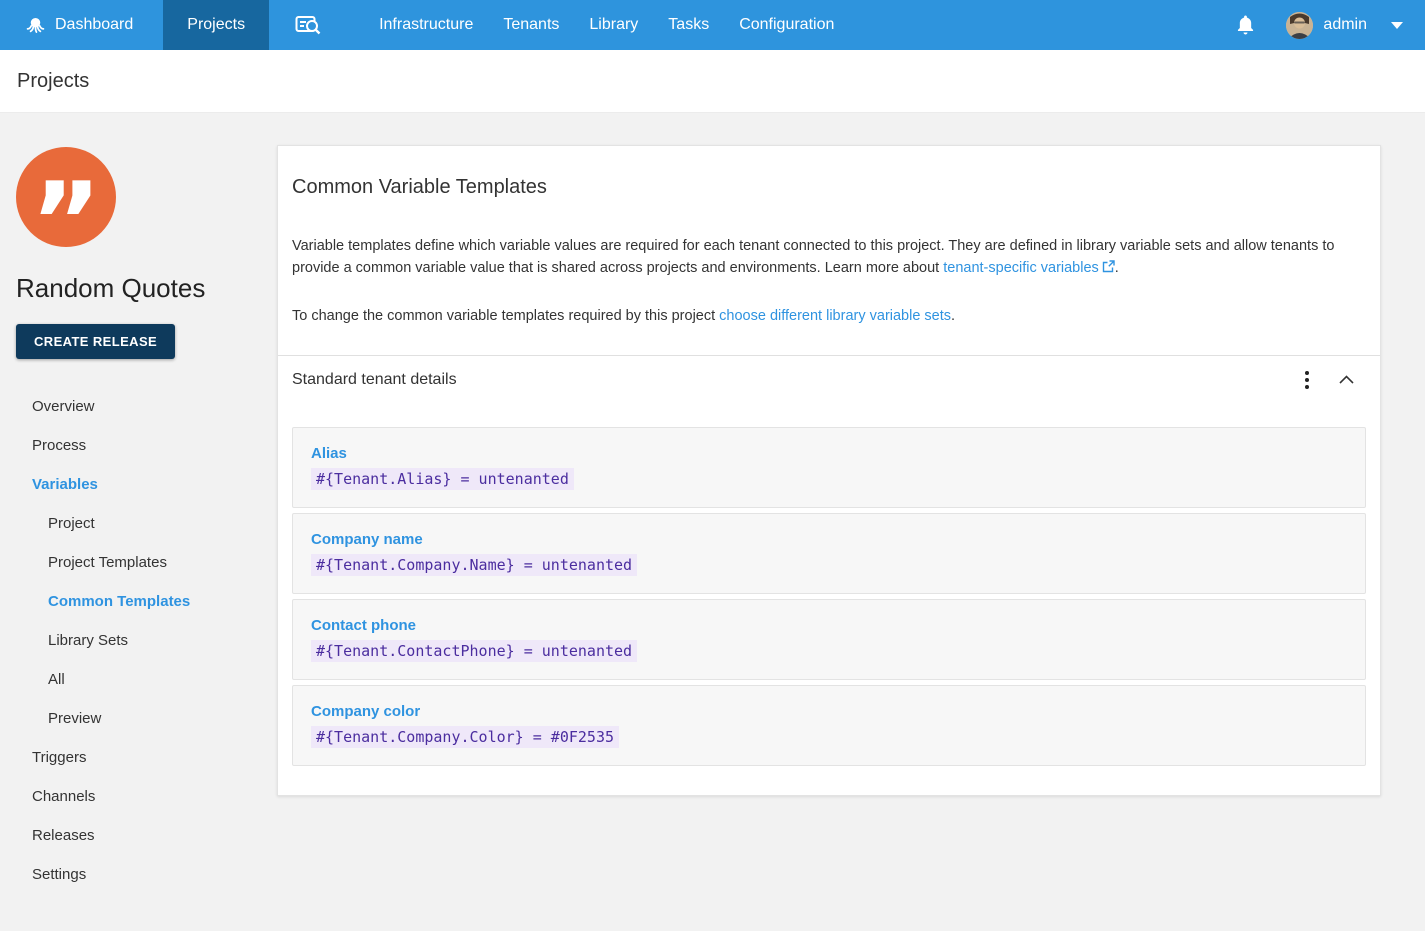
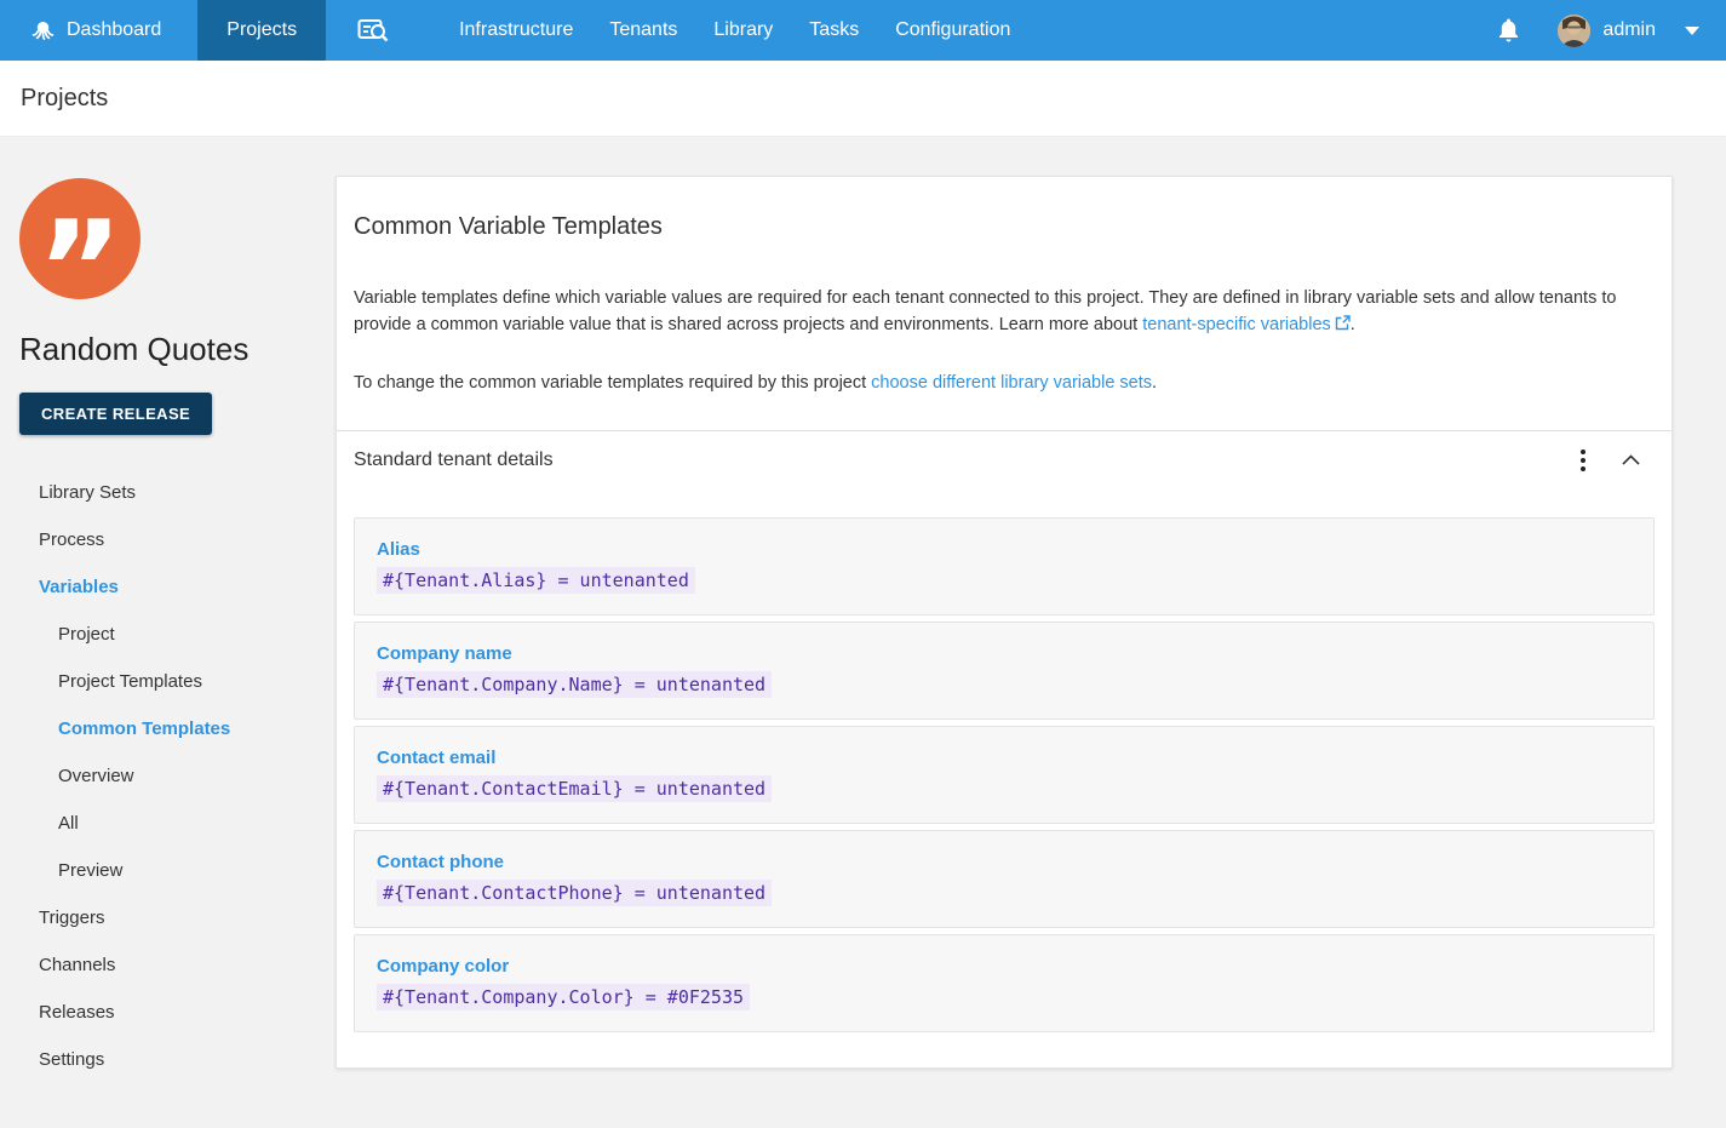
  Dashboard
  Projects
  Infrastructure
  Tenants
  Library
  Tasks
  Configuration
  admin
  Projects
  ”
  Random Quotes
  CREATE RELEASE
- Overview
+ Library Sets
  Process
  Variables
  Project
  Project Templates
  Common Templates
- Library Sets
+ Overview
  All
  Preview
  Triggers
  Channels
  Releases
  Settings
  Common Variable Templates
  Variable templates define which variable values are required for each tenant connected to this project. They are defined in library variable sets and allow tenants to provide a common variable value that is shared across projects and environments. Learn more about tenant-specific variables .
  To change the common variable templates required by this project choose different library variable sets.
  Standard tenant details
  Alias
  #{Tenant.Alias} = untenanted
  Company name
  #{Tenant.Company.Name} = untenanted
+ Contact email
+ #{Tenant.ContactEmail} = untenanted
  Contact phone
  #{Tenant.ContactPhone} = untenanted
  Company color
  #{Tenant.Company.Color} = #0F2535
